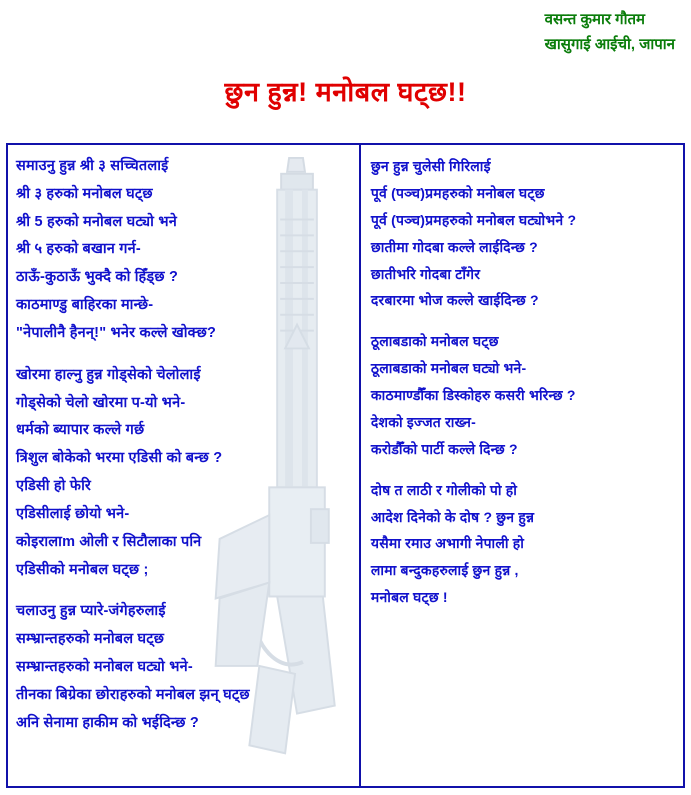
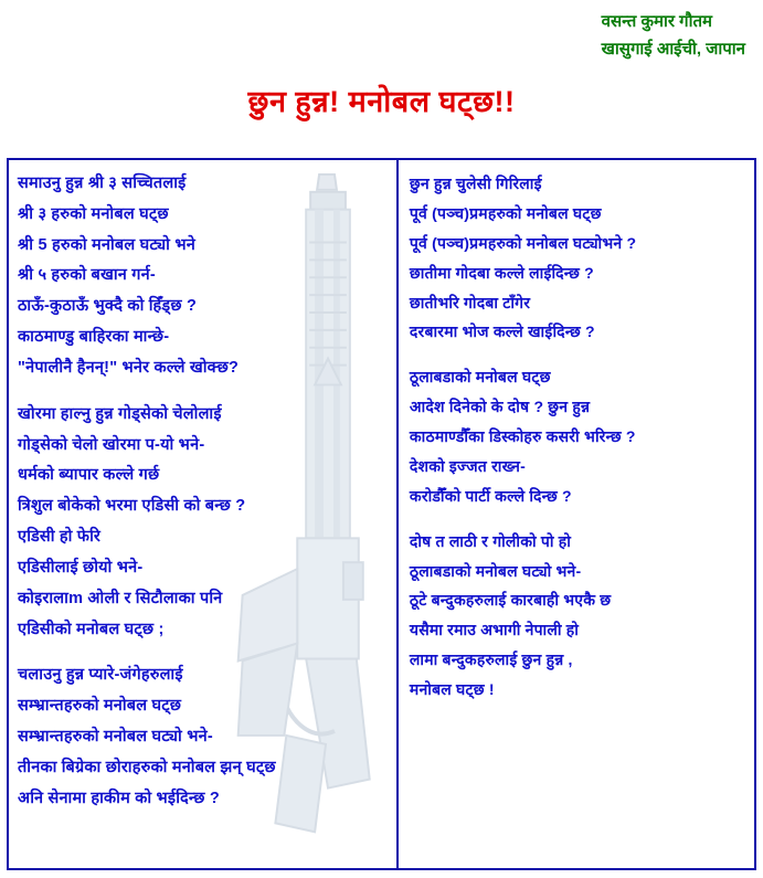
  वसन्त कुमार गौतम
  खासुगाई आईची, जापान
  छुन हुन्न! मनोबल घट्छ!!
  समाउनु हुन्न श्री ३ सच्चितलाई
  श्री ३ हरुको मनोबल घट्छ
  श्री 5 हरुको मनोबल घट्यो भने
  श्री ५ हरुको बखान गर्न-
  ठाऊँ-कुठाऊँ भुक्दै को हिँड्छ ?
  काठमाण्डु बाहिरका मान्छे-
  "नेपालीनै हैनन्!" भनेर कल्ले खोक्छ?
  खोरमा हाल्नु हुन्न गोड्सेको चेलोलाई
  गोड्सेको चेलो खोरमा प-यो भने-
  धर्मको ब्यापार कल्ले गर्छ
  त्रिशुल बोकेको भरमा एडिसी को बन्छ ?
  एडिसी हो फेरि
  एडिसीलाई छोयो भने-
  कोइरालाm ओली र सिटौलाका पनि
  एडिसीको मनोबल घट्छ ;
  चलाउनु हुन्न प्यारे-जंगेहरुलाई
  सम्भ्रान्तहरुको मनोबल घट्छ
  सम्भ्रान्तहरुको मनोबल घट्यो भने-
  तीनका बिग्रेका छोराहरुको मनोबल झन् घट्छ
  अनि सेनामा हाकीम को भईदिन्छ ?
  छुन हुन्न चुलेसी गिरिलाई
  पूर्व (पञ्च)प्रमहरुको मनोबल घट्छ
  पूर्व (पञ्च)प्रमहरुको मनोबल घट्योभने ?
  छातीमा गोदबा कल्ले लाईदिन्छ ?
  छातीभरि गोदबा टाँगेर
  दरबारमा भोज कल्ले खाईदिन्छ ?
  ठूलाबडाको मनोबल घट्छ
- ठूलाबडाको मनोबल घट्यो भने-
+ आदेश दिनेको के दोष ? छुन हुन्न
  काठमाण्डौँका डिस्कोहरु कसरी भरिन्छ ?
  देशको इज्जत राख्न-
  करोडौँको पार्टी कल्ले दिन्छ ?
  दोष त लाठी र गोलीको पो हो
- आदेश दिनेको के दोष ? छुन हुन्न
+ ठूलाबडाको मनोबल घट्यो भने-
+ ठूटे बन्दुकहरुलाई कारबाही भएकै छ
  यसैमा रमाउ अभागी नेपाली हो
  लामा बन्दुकहरुलाई छुन हुन्न ,
  मनोबल घट्छ !
